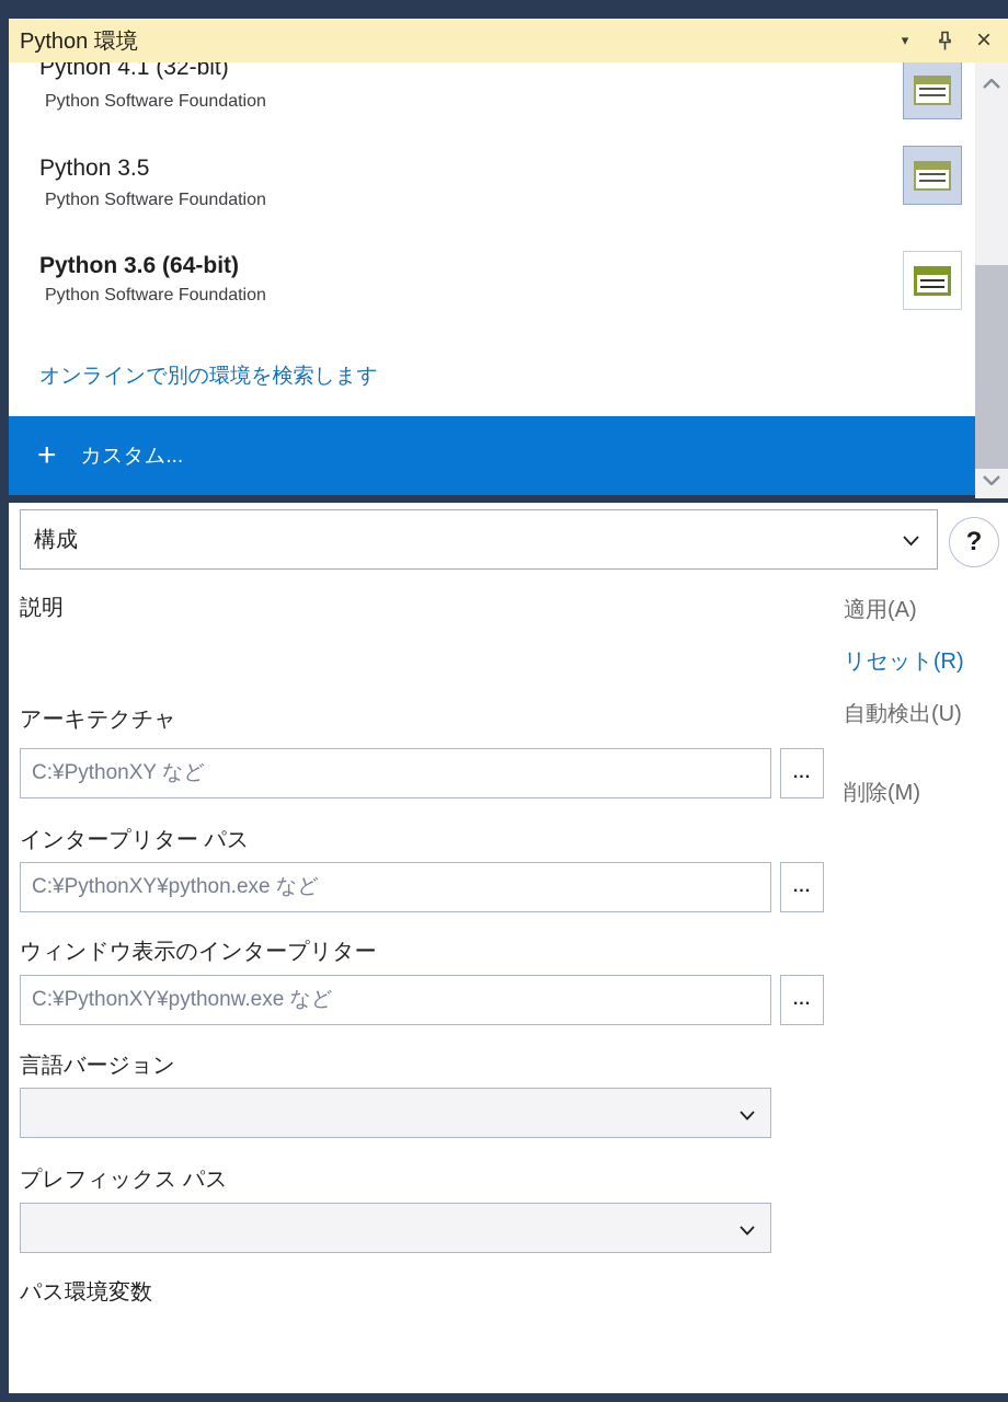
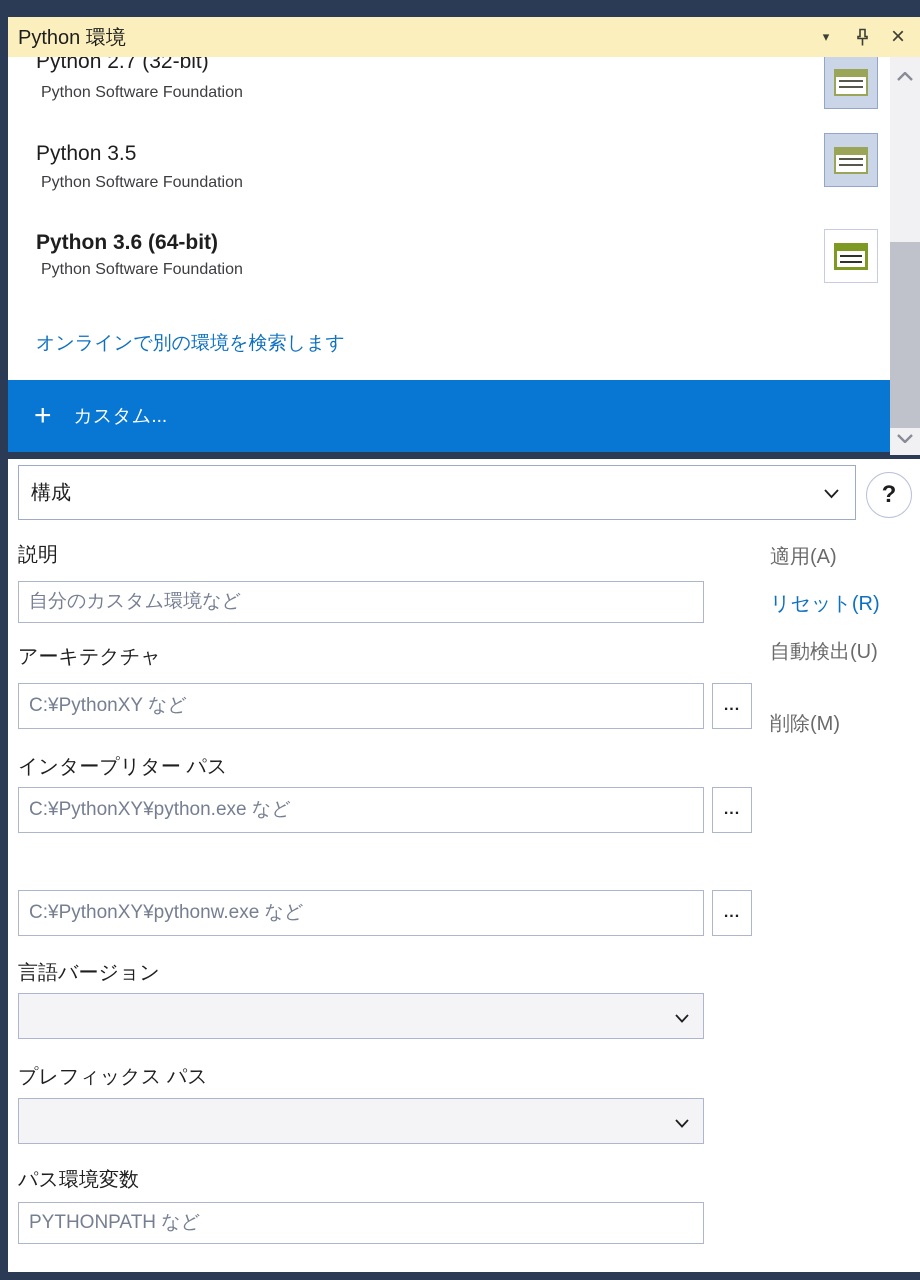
  Python 環境
  ▾
  ×
- Python 4.1 (32-bit)
+ Python 2.7 (32-bit)
  Python Software Foundation
  Python 3.5
  Python Software Foundation
  Python 3.6 (64-bit)
  Python Software Foundation
  オンラインで別の環境を検索します
  +
  カスタム...
  構成
  ?
  説明
+ 自分のカスタム環境など
  アーキテクチャ
  C:¥PythonXY など
  ...
  インタープリター パス
  C:¥PythonXY¥python.exe など
  ...
- ウィンドウ表示のインタープリター
  C:¥PythonXY¥pythonw.exe など
  ...
  言語バージョン
  プレフィックス パス
  パス環境変数
+ PYTHONPATH など
  適用(A)
  リセット(R)
  自動検出(U)
  削除(M)
